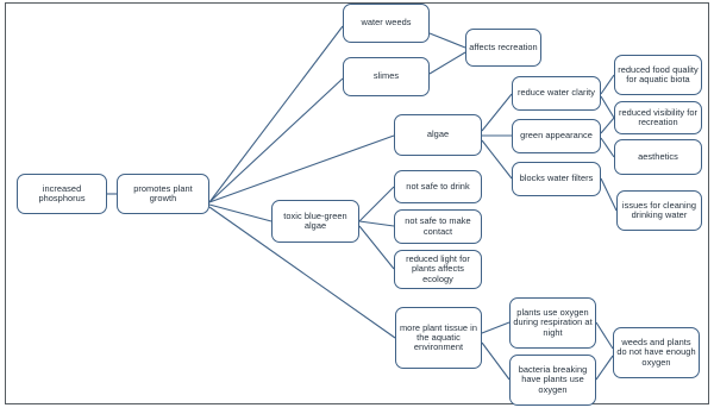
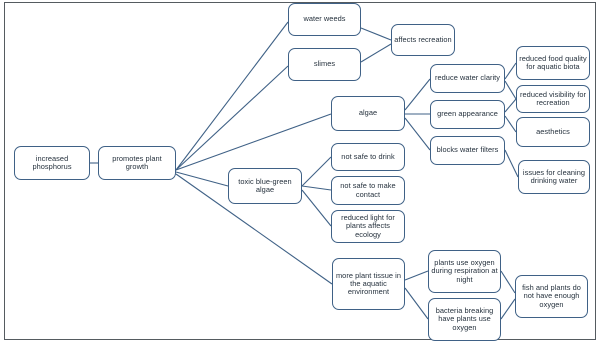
  increased phosphorus
  promotes plant growth
  water weeds
  slimes
  affects recreation
  algae
  toxic blue-green algae
  not safe to drink
  not safe to make contact
  reduced light for plants affects ecology
  reduce water clarity
  green appearance
  blocks water filters
  reduced food quality for aquatic biota
  reduced visibility for recreation
  aesthetics
  issues for cleaning drinking water
  more plant tissue in the aquatic environment
  plants use oxygen during respiration at night
  bacteria breaking have plants use oxygen
- weeds and plants do not have enough oxygen
+ fish and plants do not have enough oxygen
